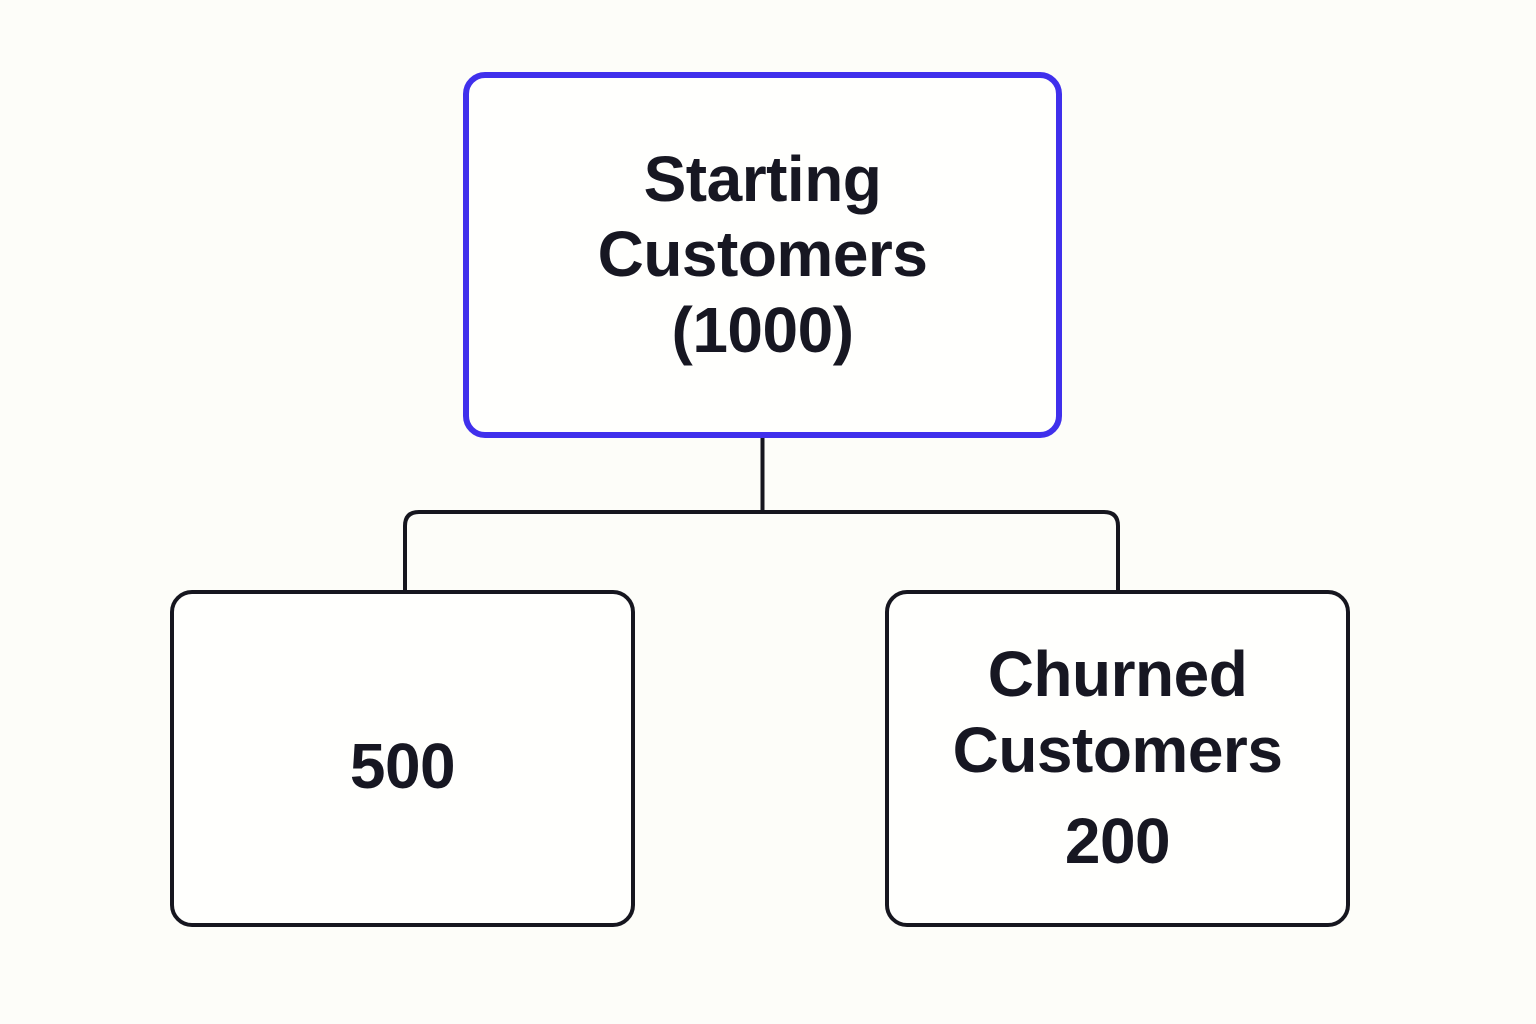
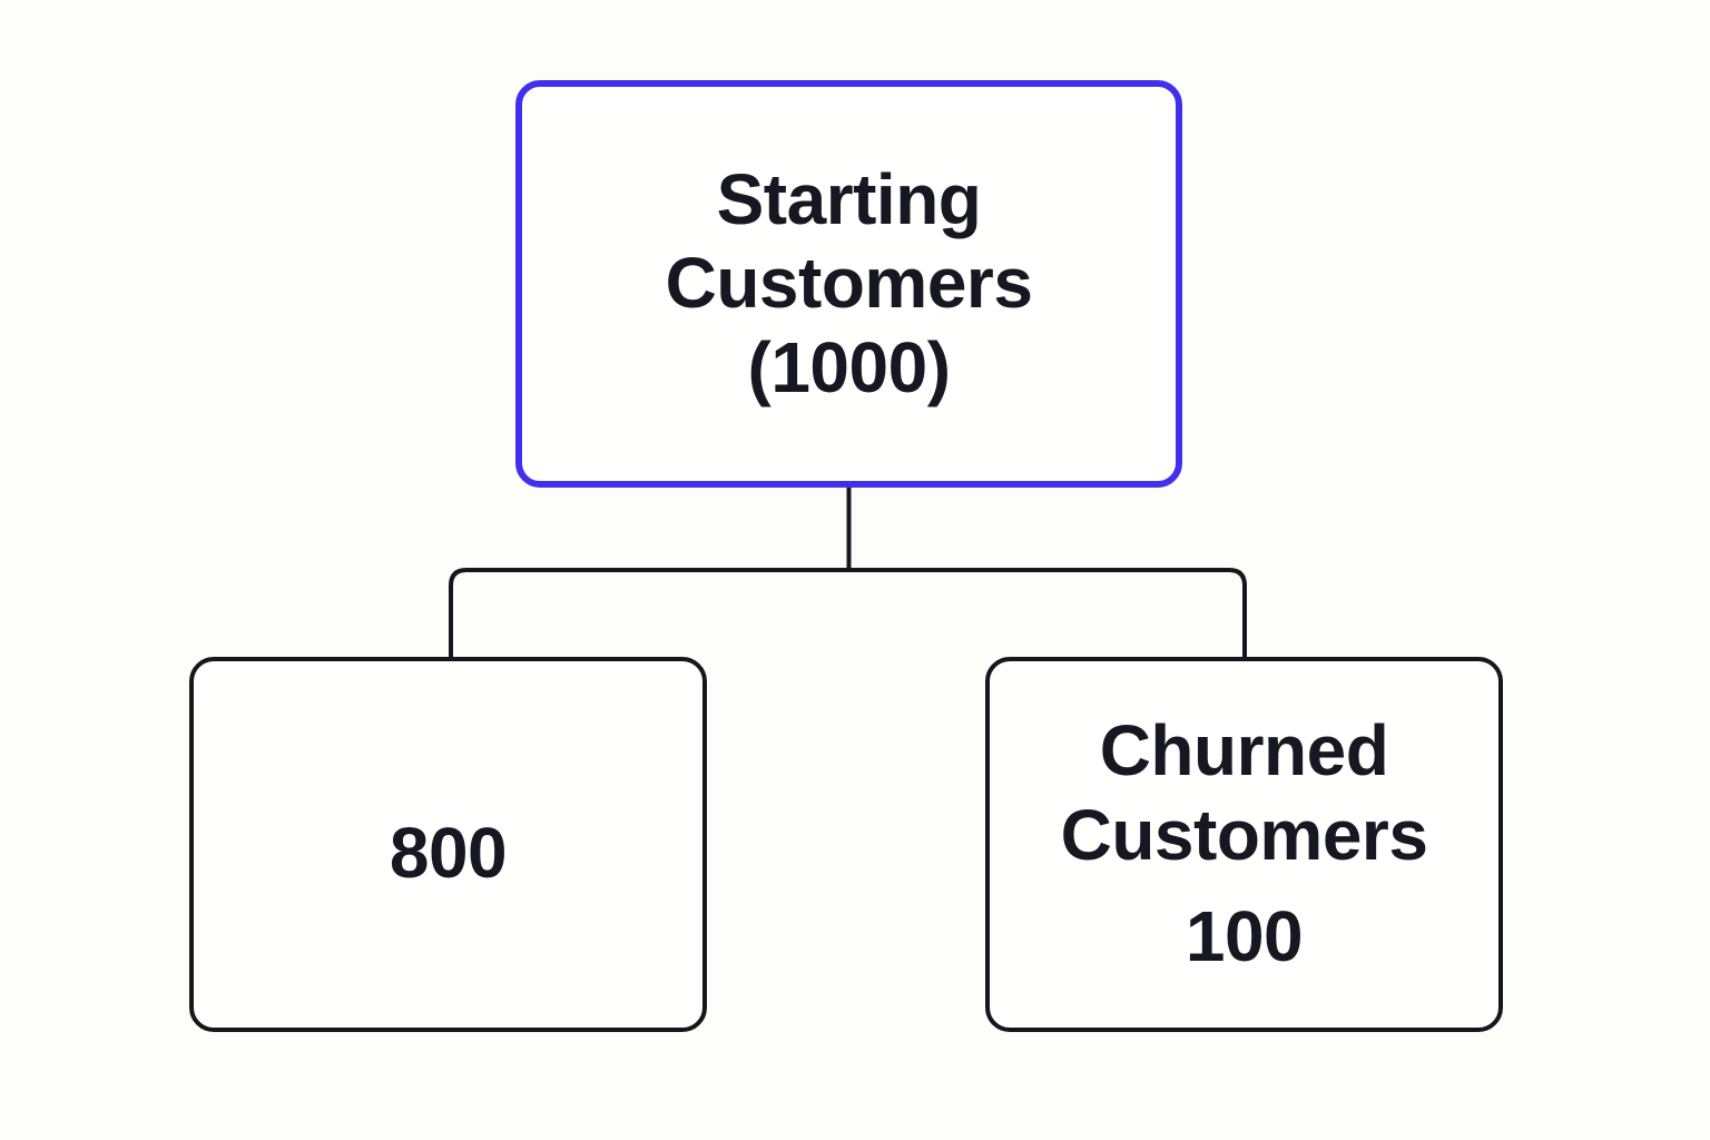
  Starting Customers
  (1000)
- 500
+ 800
  Churned Customers
- 200
+ 100
